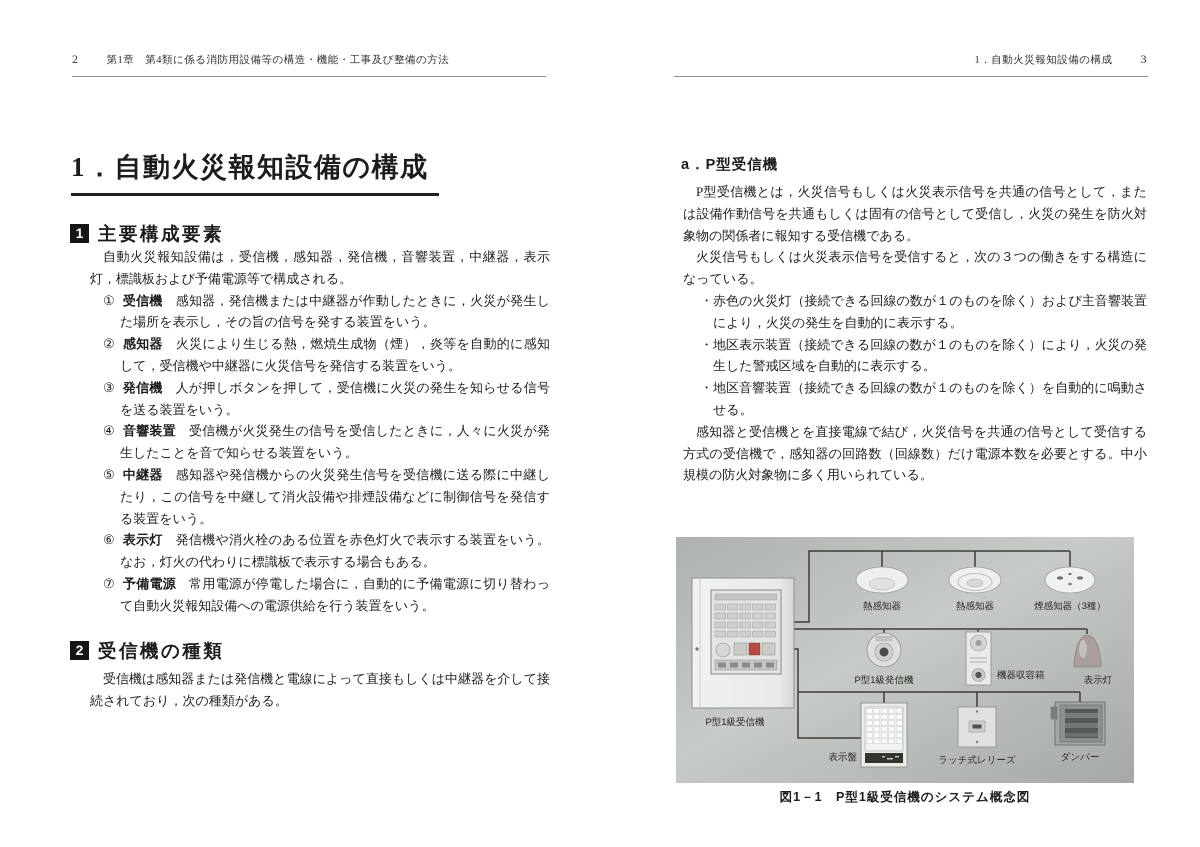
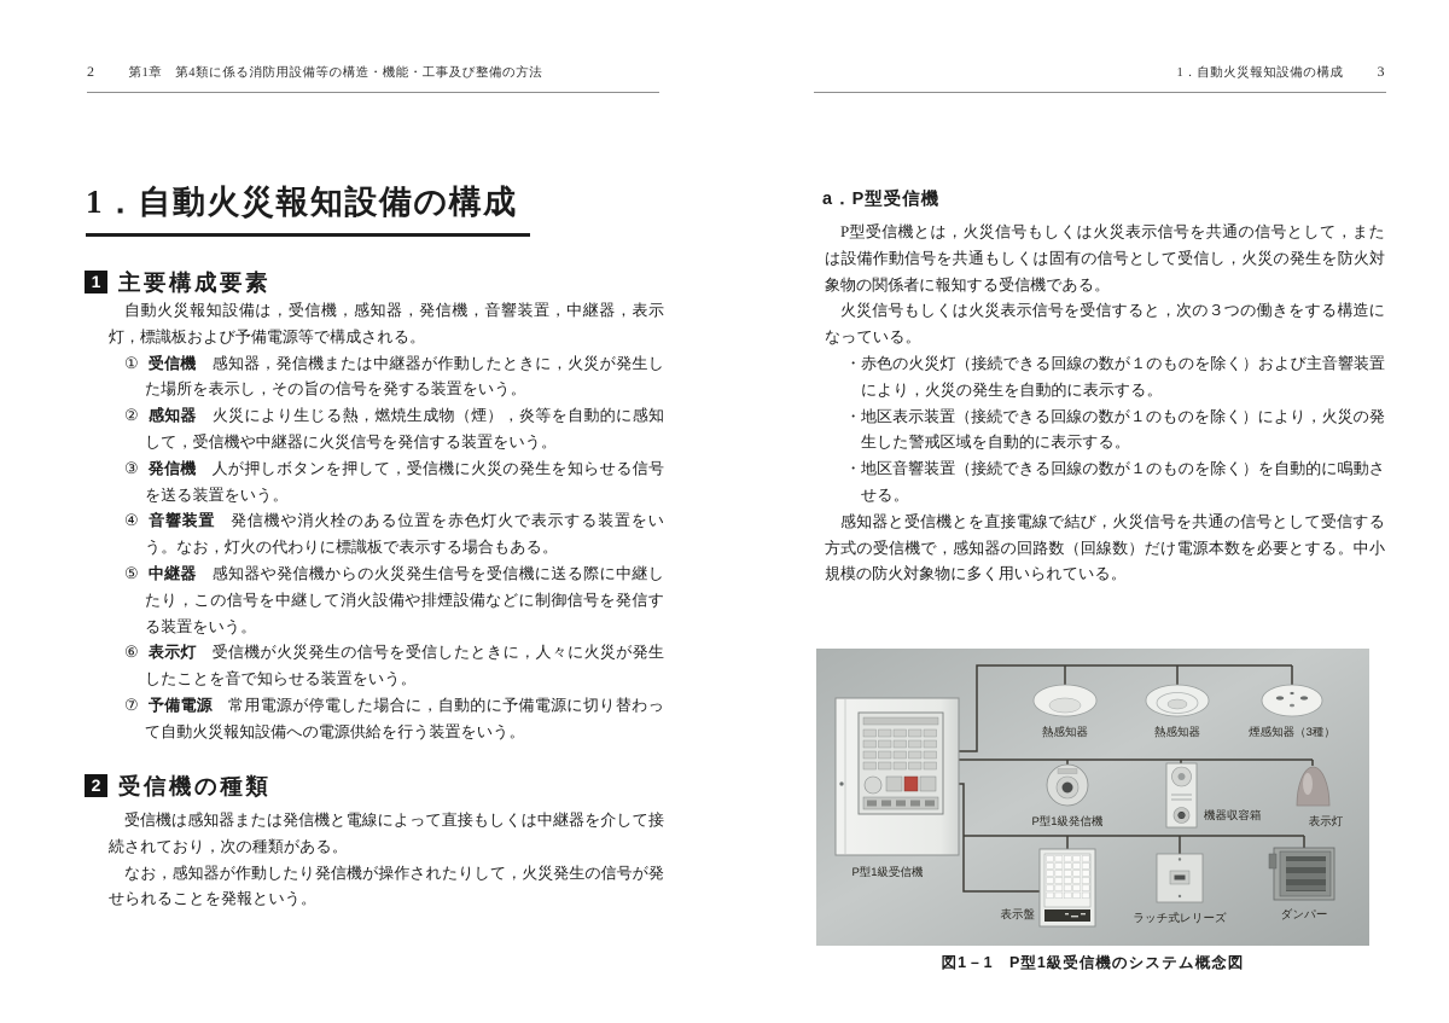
  2 第1章 第4類に係る消防用設備等の構造・機能・工事及び整備の方法
  1．自動火災報知設備の構成 3
  1．自動火災報知設備の構成
  1 主要構成要素
  自動火災報知設備は，受信機，感知器，発信機，音響装置，中継器，表示灯，標識板および予備電源等で構成される。
  ① 受信機 感知器，発信機または中継器が作動したときに，火災が発生した場所を表示し，その旨の信号を発する装置をいう。
  ② 感知器 火災により生じる熱，燃焼生成物（煙），炎等を自動的に感知して，受信機や中継器に火災信号を発信する装置をいう。
  ③ 発信機 人が押しボタンを押して，受信機に火災の発生を知らせる信号を送る装置をいう。
- ④ 音響装置 受信機が火災発生の信号を受信したときに，人々に火災が発生したことを音で知らせる装置をいう。
+ ④ 音響装置 発信機や消火栓のある位置を赤色灯火で表示する装置をいう。なお，灯火の代わりに標識板で表示する場合もある。
  ⑤ 中継器 感知器や発信機からの火災発生信号を受信機に送る際に中継したり，この信号を中継して消火設備や排煙設備などに制御信号を発信する装置をいう。
- ⑥ 表示灯 発信機や消火栓のある位置を赤色灯火で表示する装置をいう。なお，灯火の代わりに標識板で表示する場合もある。
+ ⑥ 表示灯 受信機が火災発生の信号を受信したときに，人々に火災が発生したことを音で知らせる装置をいう。
  ⑦ 予備電源 常用電源が停電した場合に，自動的に予備電源に切り替わって自動火災報知設備への電源供給を行う装置をいう。
  2 受信機の種類
  受信機は感知器または発信機と電線によって直接もしくは中継器を介して接続されており，次の種類がある。
+ なお，感知器が作動したり発信機が操作されたりして，火災発生の信号が発せられることを発報という。
  a．P型受信機
  P型受信機とは，火災信号もしくは火災表示信号を共通の信号として，または設備作動信号を共通もしくは固有の信号として受信し，火災の発生を防火対象物の関係者に報知する受信機である。
  火災信号もしくは火災表示信号を受信すると，次の３つの働きをする構造になっている。
  ・赤色の火災灯（接続できる回線の数が１のものを除く）および主音響装置により，火災の発生を自動的に表示する。
  ・地区表示装置（接続できる回線の数が１のものを除く）により，火災の発生した警戒区域を自動的に表示する。
  ・地区音響装置（接続できる回線の数が１のものを除く）を自動的に鳴動させる。
  感知器と受信機とを直接電線で結び，火災信号を共通の信号として受信する方式の受信機で，感知器の回路数（回線数）だけ電源本数を必要とする。中小規模の防火対象物に多く用いられている。
  P型1級受信機
  熱感知器
  熱感知器
  煙感知器（3種）
  P型1級発信機
  機器収容箱
  表示灯
  表示盤
  ラッチ式レリーズ
  ダンパー
  図1－1 P型1級受信機のシステム概念図
